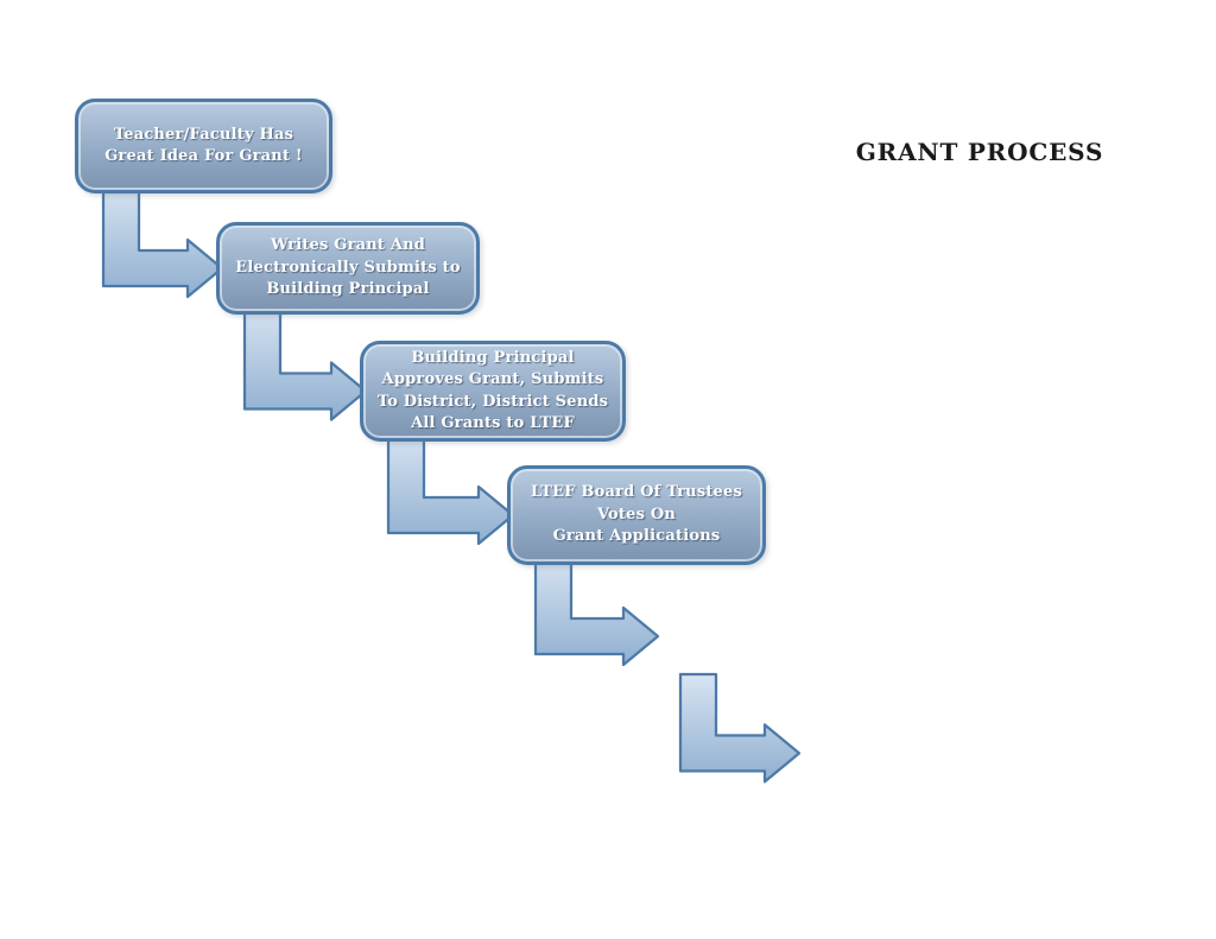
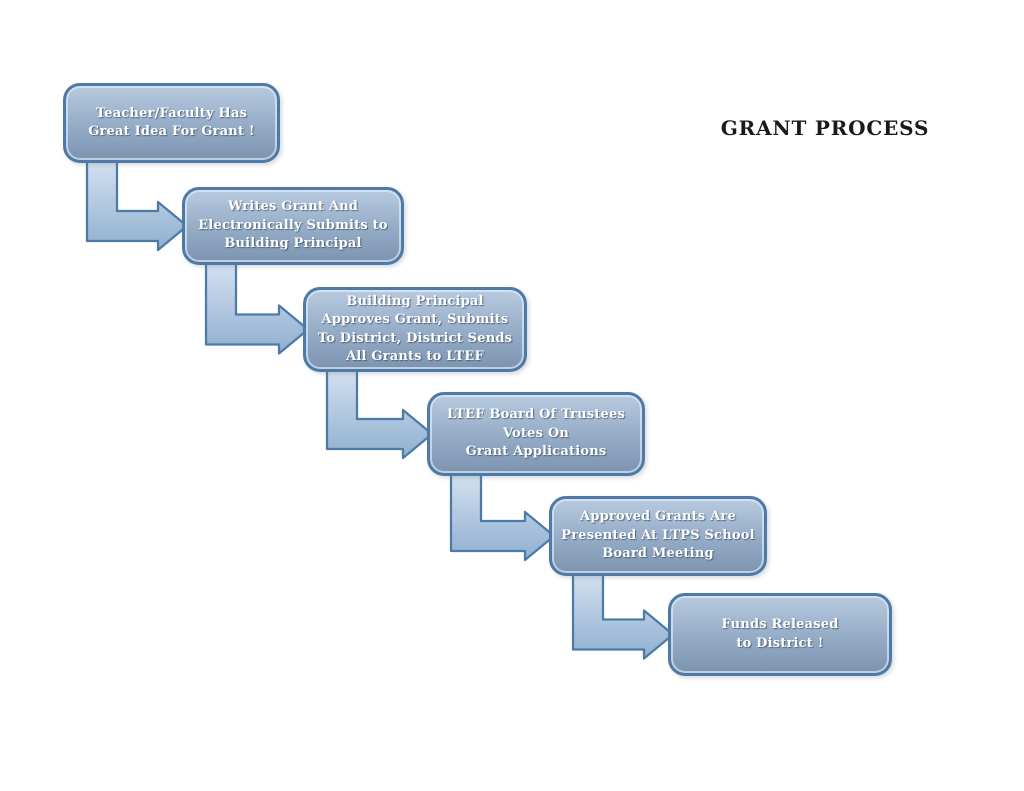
  Teacher/Faculty Has
  Great Idea For Grant !
  Writes Grant And
  Electronically Submits to
  Building Principal
  Building Principal
  Approves Grant, Submits
  To District, District Sends
  All Grants to LTEF
  LTEF Board Of Trustees
  Votes On
  Grant Applications
+ Approved Grants Are
+ Presented At LTPS School
+ Board Meeting
+ Funds Released
+ to District !
  GRANT PROCESS
